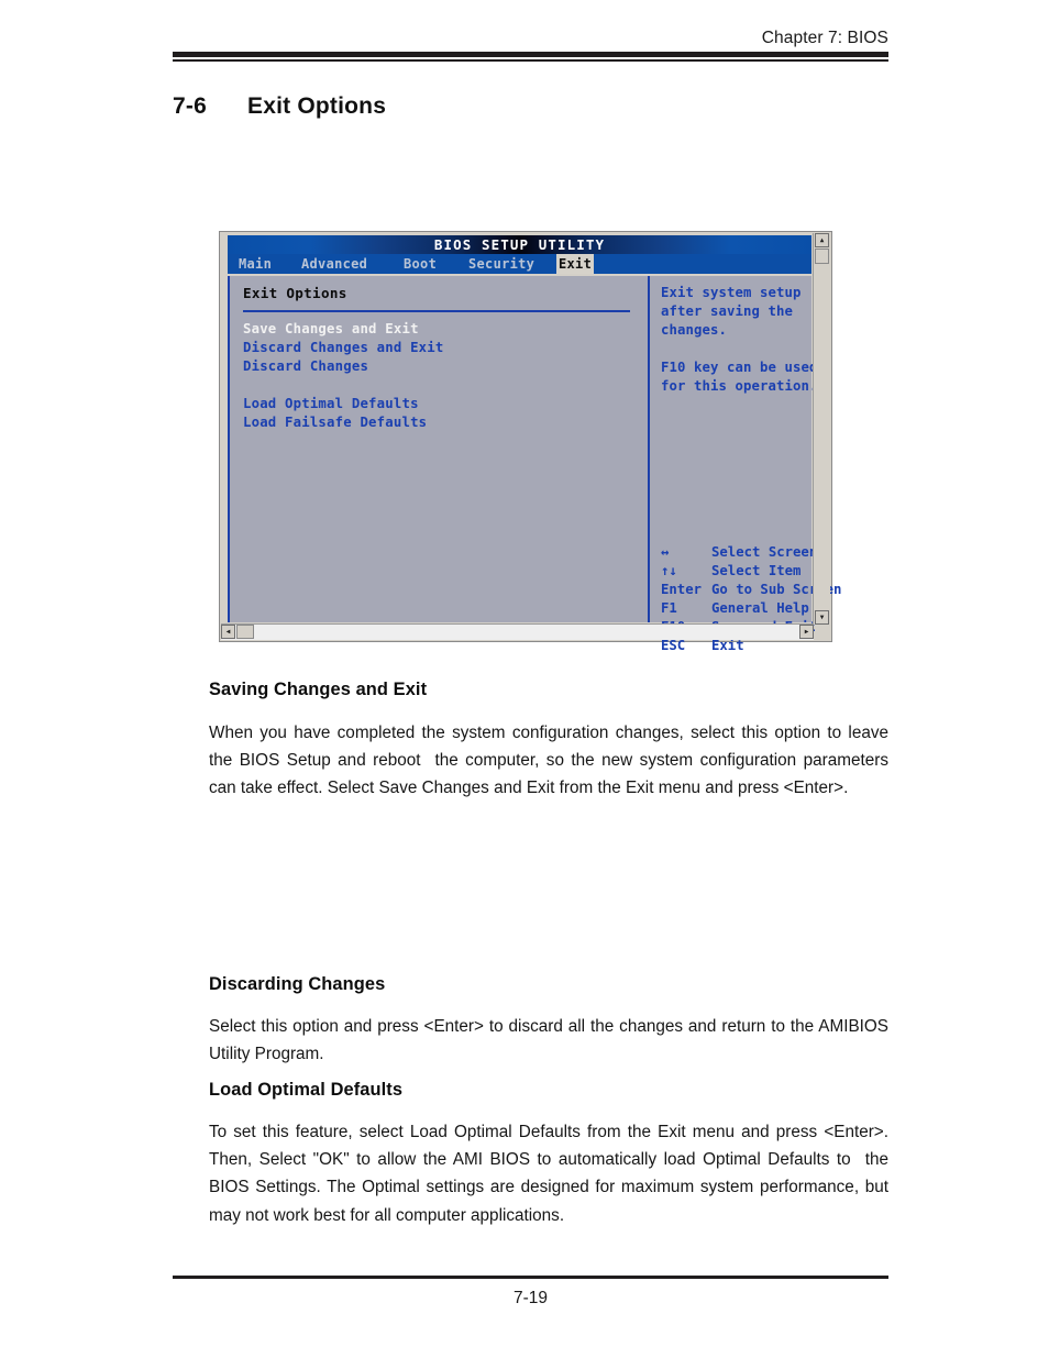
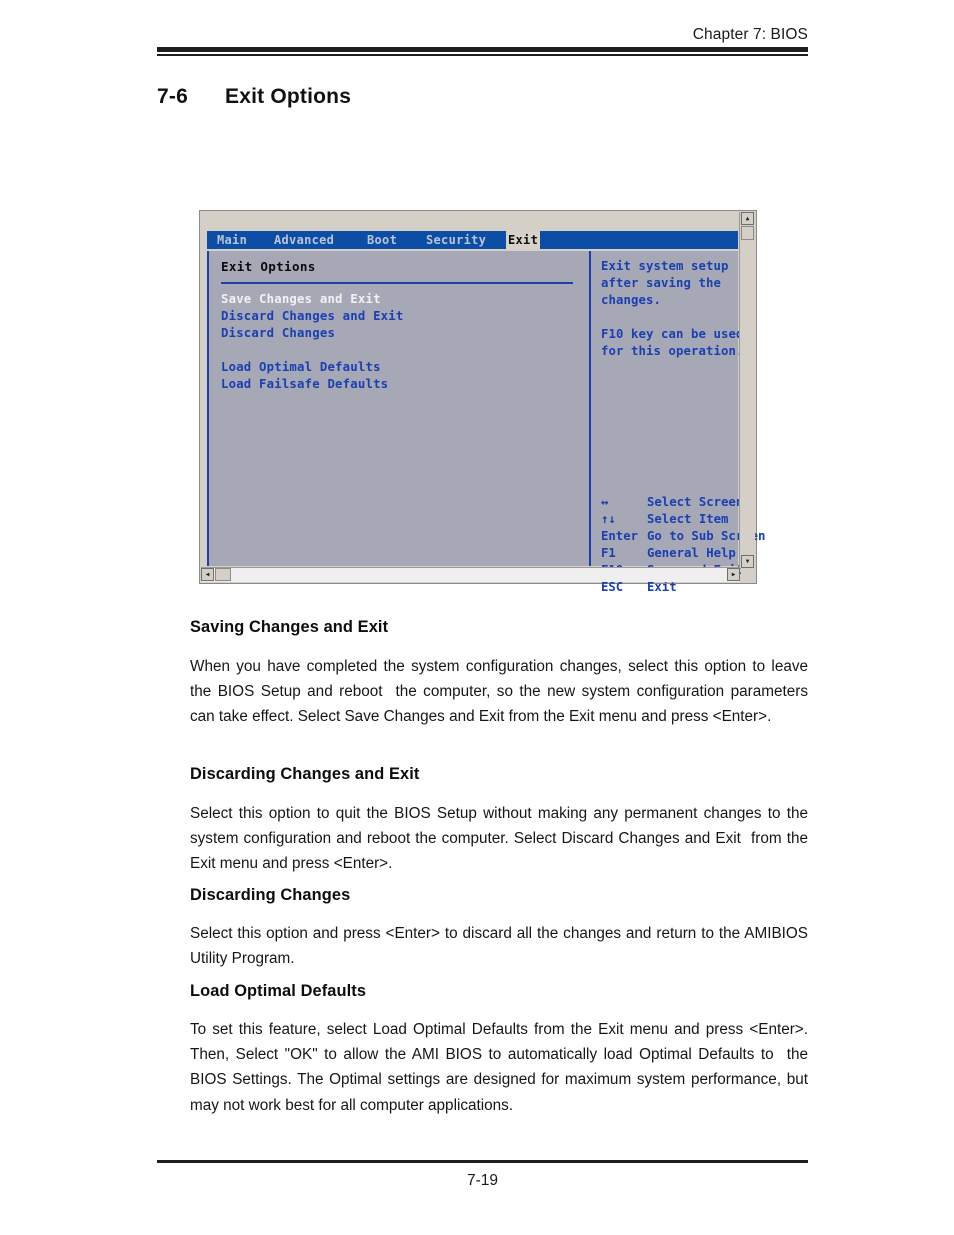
  Chapter 7: BIOS
  7-6 Exit Options
- BIOS SETUP UTILITY
  Main
  Advanced
  Boot
  Security
  Exit
  Exit Options
  Save Changes and Exit
  Discard Changes and Exit
  Discard Changes
  Load Optimal Defaults
  Load Failsafe Defaults
  Exit system setup
  after saving the
  changes.
  F10 key can be use
  for this operation
  ↔ Select Scree
  ↑↓ Select Item
  Enter Go to Sub Scn
  F1 General Help
  ESC Exit
  Saving Changes and Exit
  When you have completed the system configuration changes, select this option to leave the BIOS Setup and reboot the computer, so the new system configuration parameters can take effect. Select Save Changes and Exit from the Exit menu and press <Enter>.
+ Discarding Changes and Exit
+ Select this option to quit the BIOS Setup without making any permanent changes to the system configuration and reboot the computer. Select Discard Changes and Exit from the Exit menu and press <Enter>.
  Discarding Changes
  Select this option and press <Enter> to discard all the changes and return to the AMIBIOS Utility Program.
  Load Optimal Defaults
  To set this feature, select Load Optimal Defaults from the Exit menu and press <Enter>. Then, Select "OK" to allow the AMI BIOS to automatically load Optimal Defaults to the BIOS Settings. The Optimal settings are designed for maximum system performance, but may not work best for all computer applications.
  7-19
